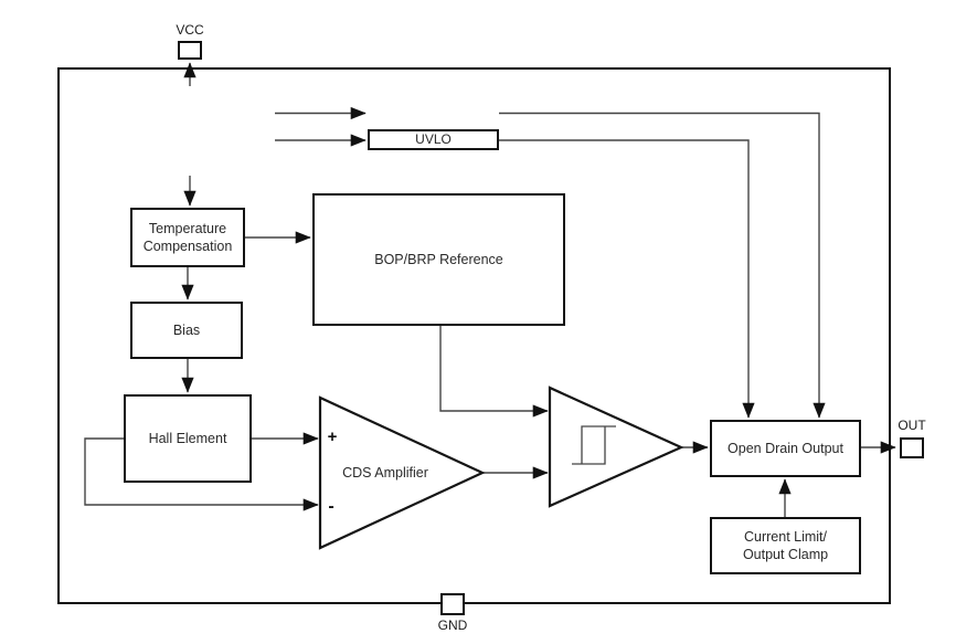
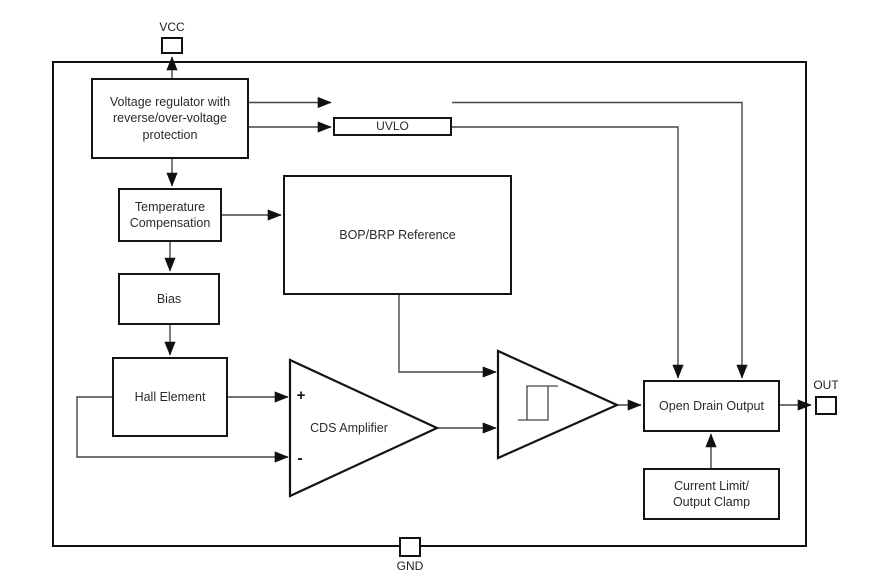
+ Voltage regulator with
+ reverse/over-voltage
+ protection
  UVLO
  Temperature
  Compensation
  BOP/BRP Reference
  Bias
  Hall Element
  Open Drain Output
  Current Limit/
  Output Clamp
  CDS Amplifier
  +
  -
  VCC
  OUT
  GND
